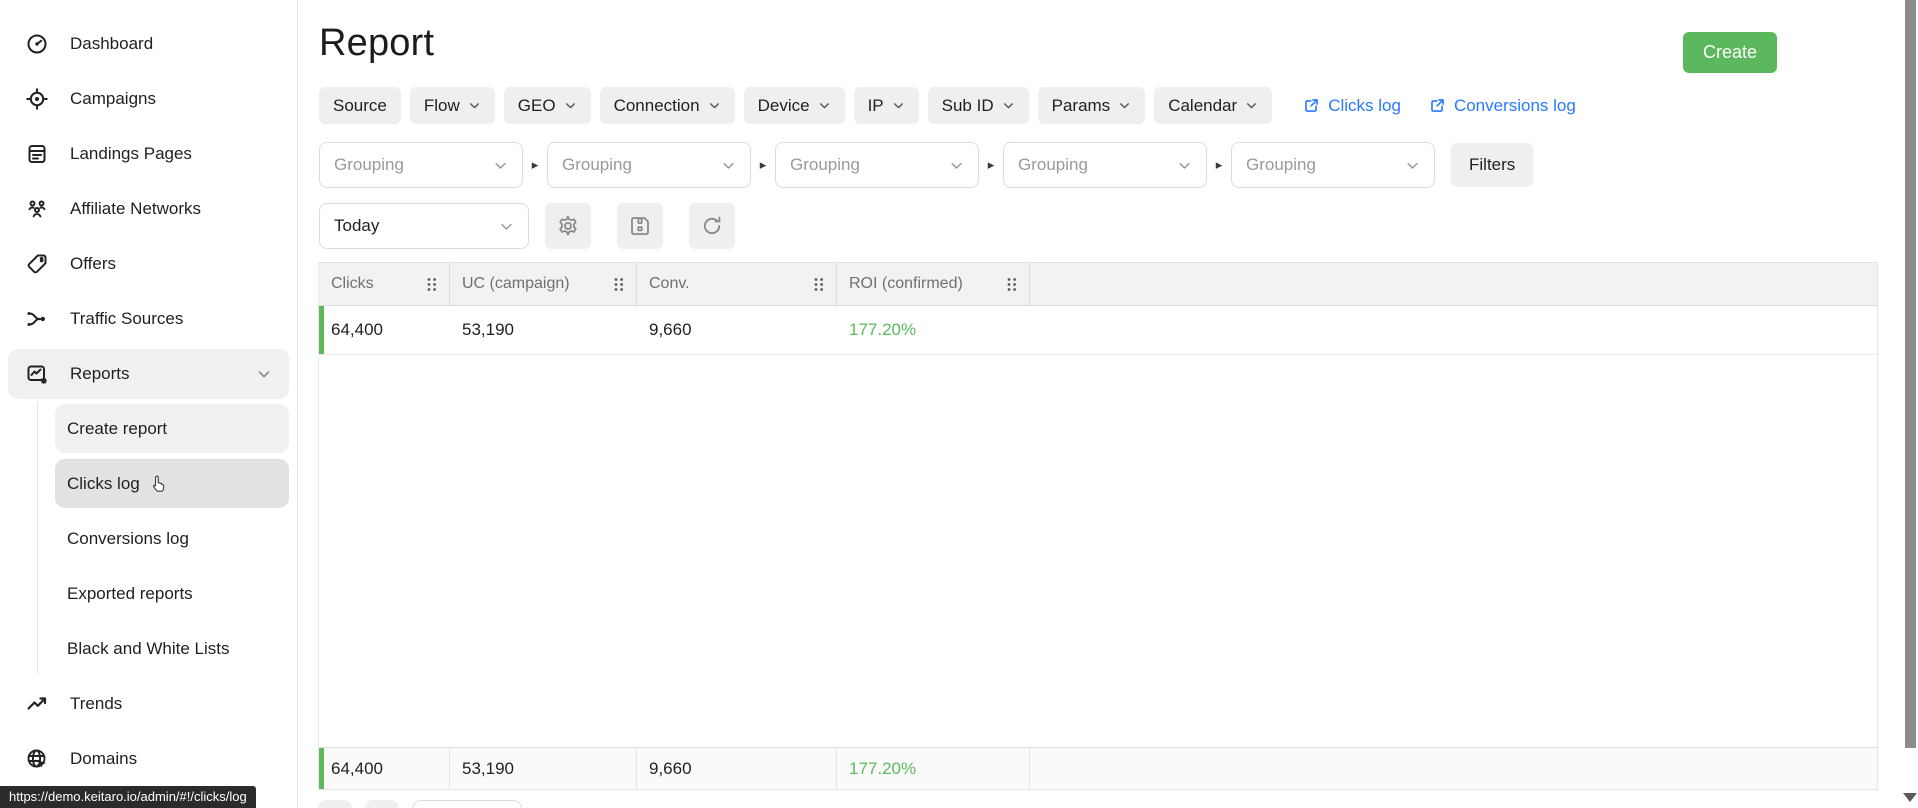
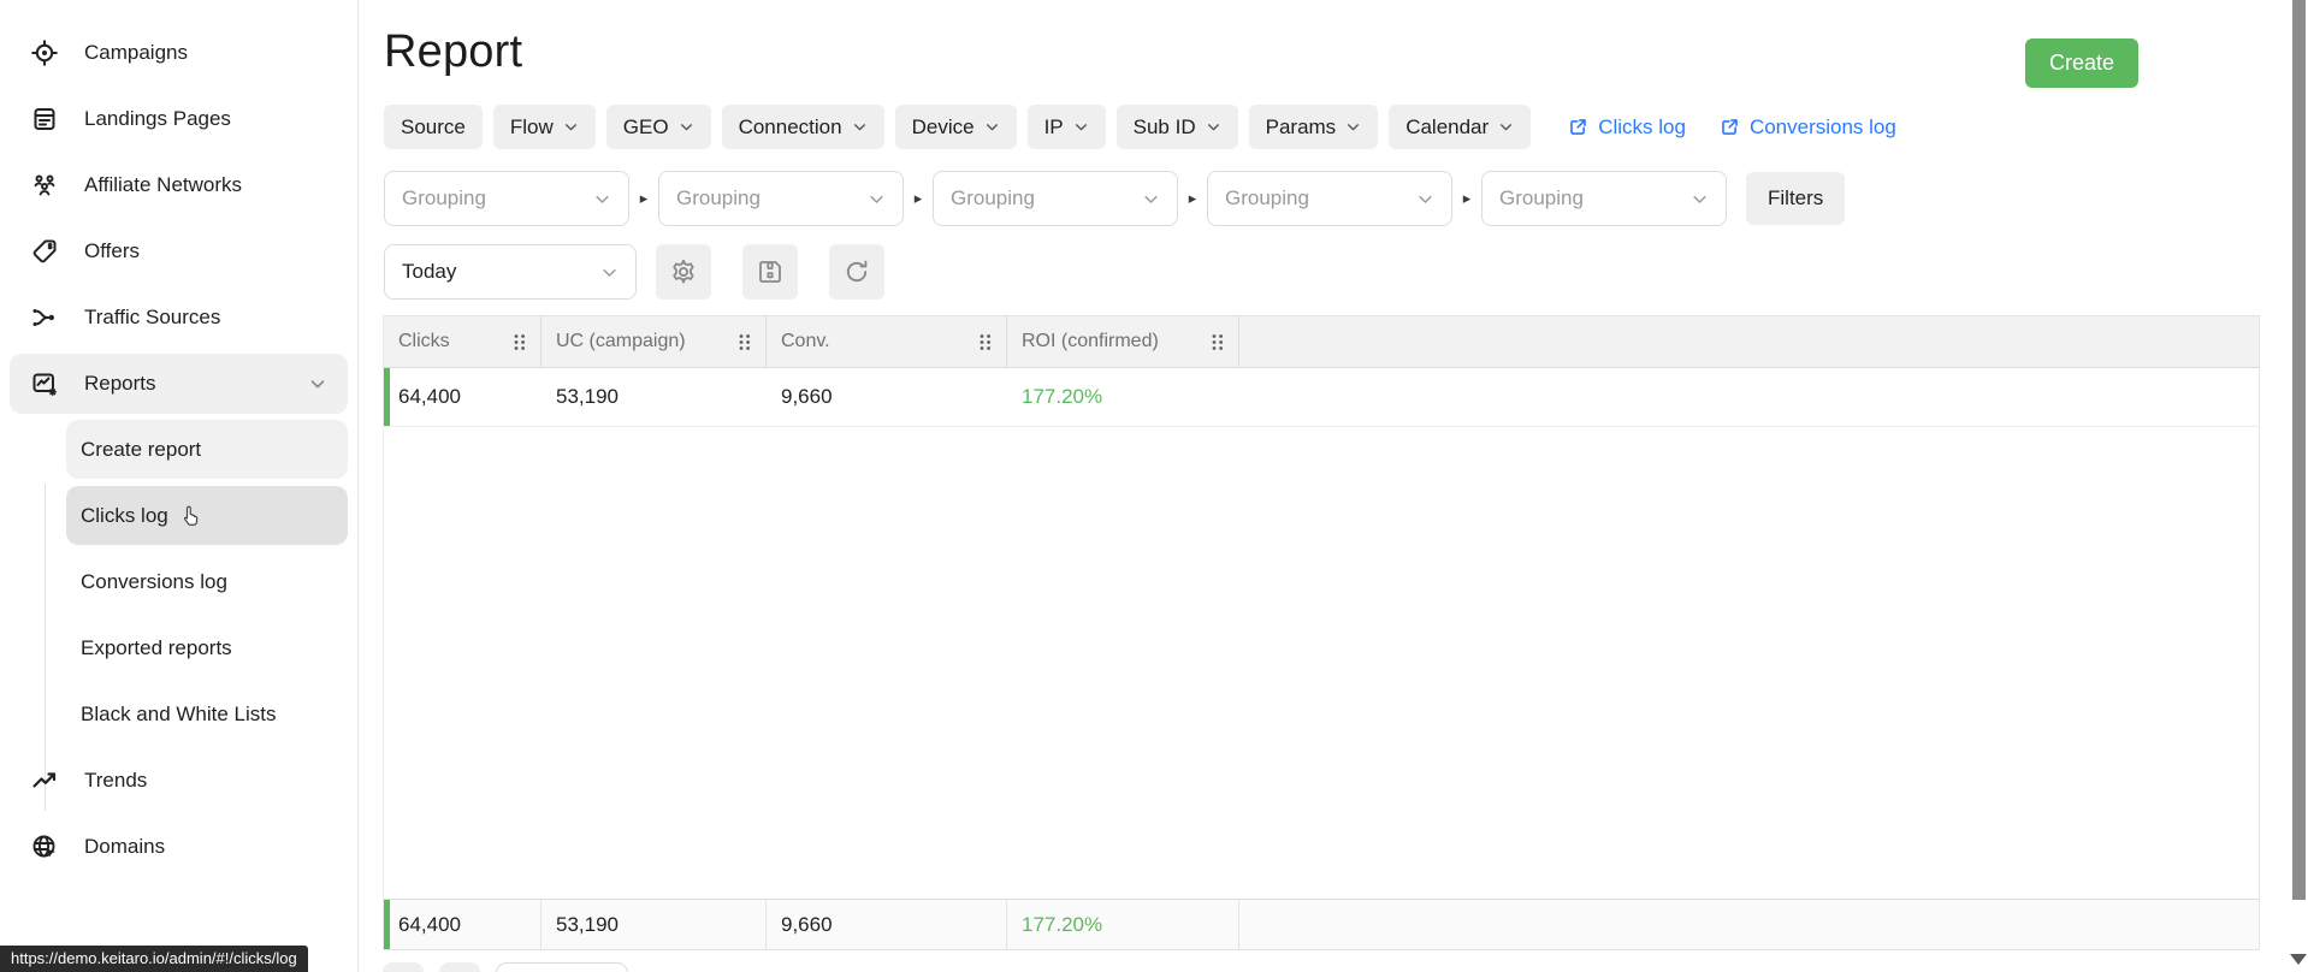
- Dashboard
  Campaigns
  Landings Pages
  Affiliate Networks
  Offers
  Traffic Sources
  Reports
  Create report
  Clicks log
  Conversions log
  Exported reports
  Black and White Lists
  Trends
  Domains
  https://demo.keitaro.io/admin/#!/clicks/log
  Report
  Create
  Source
  Flow
  GEO
  Connection
  Device
  IP
  Sub ID
  Params
  Calendar
  Clicks log
  Conversions log
  Grouping
  ▸
  Grouping
  ▸
  Grouping
  ▸
  Grouping
  ▸
  Grouping
  Filters
  Today
  Clicks
  UC (campaign)
  Conv.
  ROI (confirmed)
  64,400
  53,190
  9,660
  177.20%
  64,400
  53,190
  9,660
  177.20%
